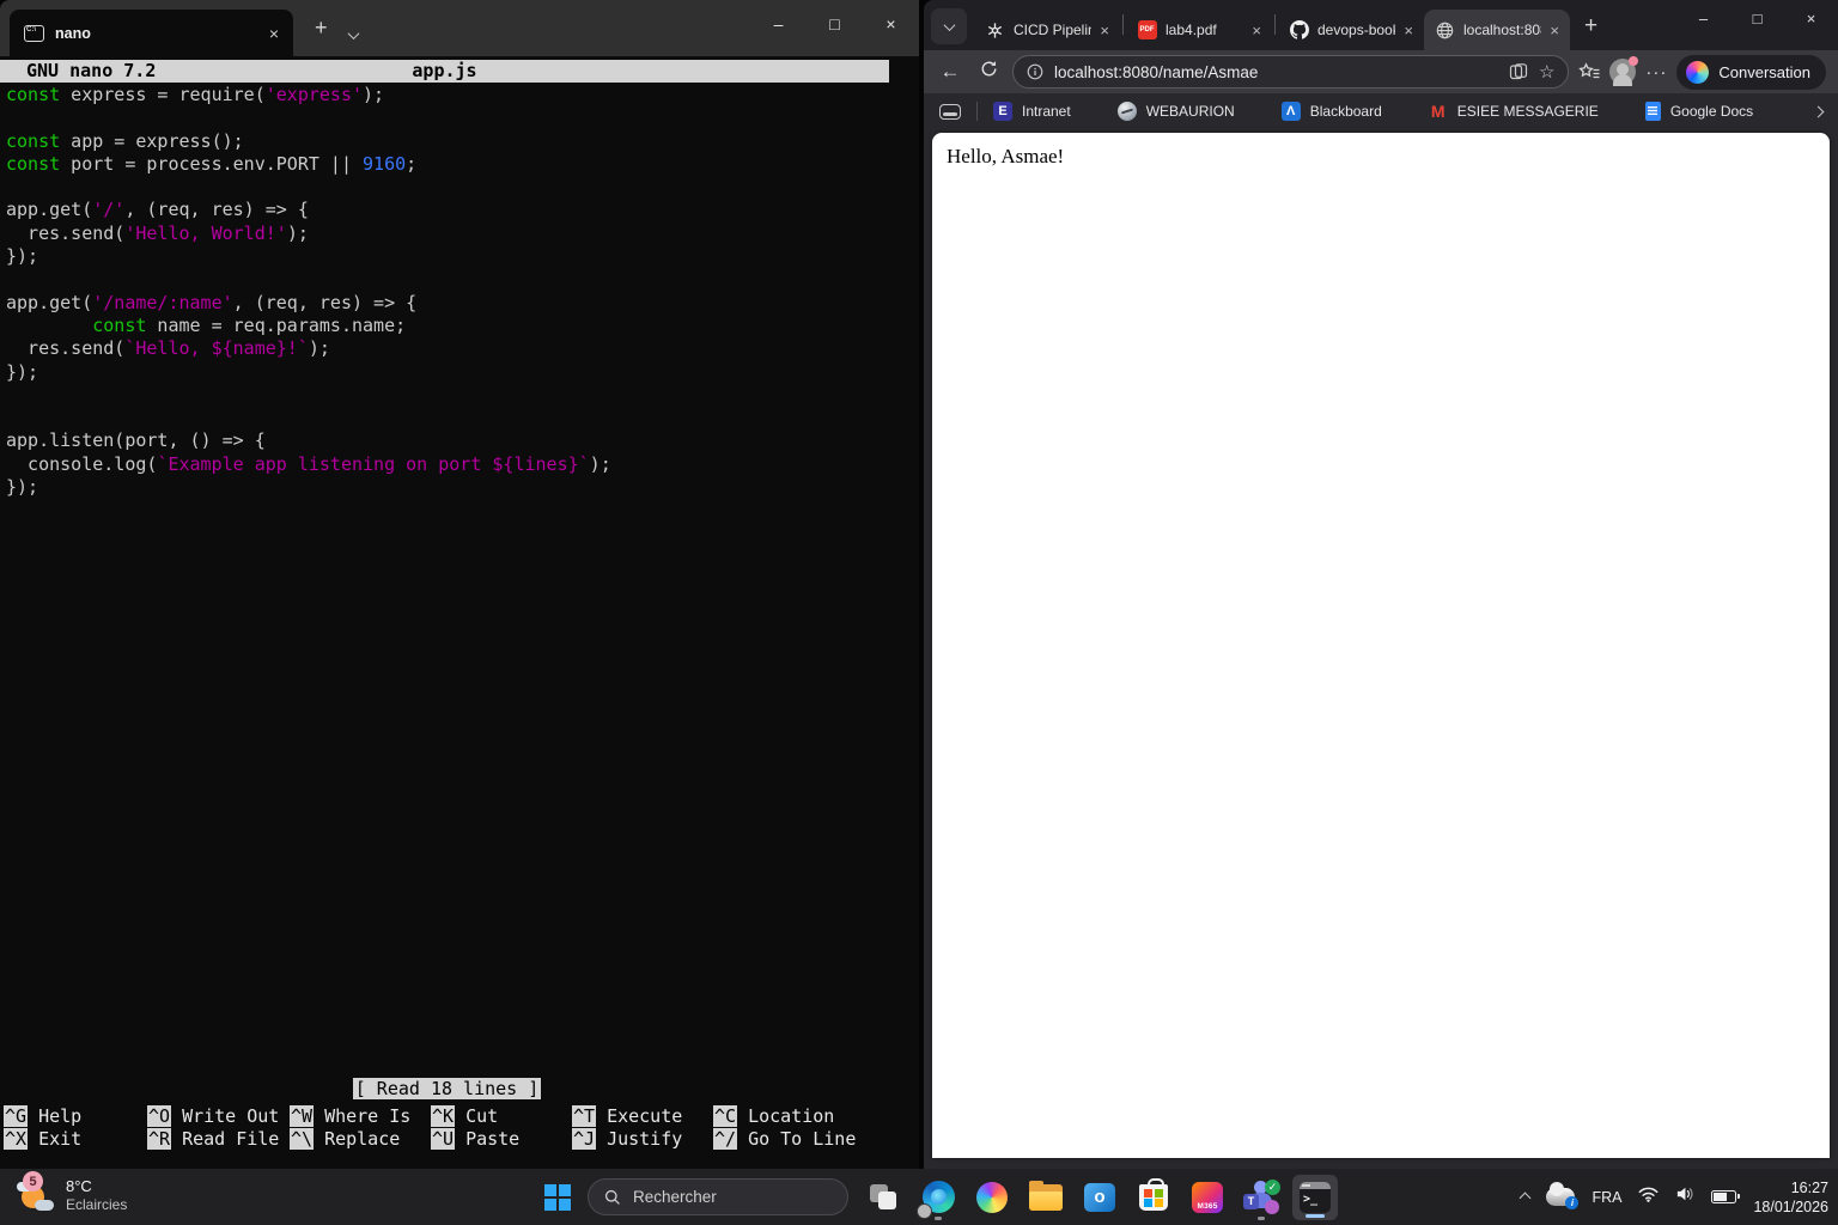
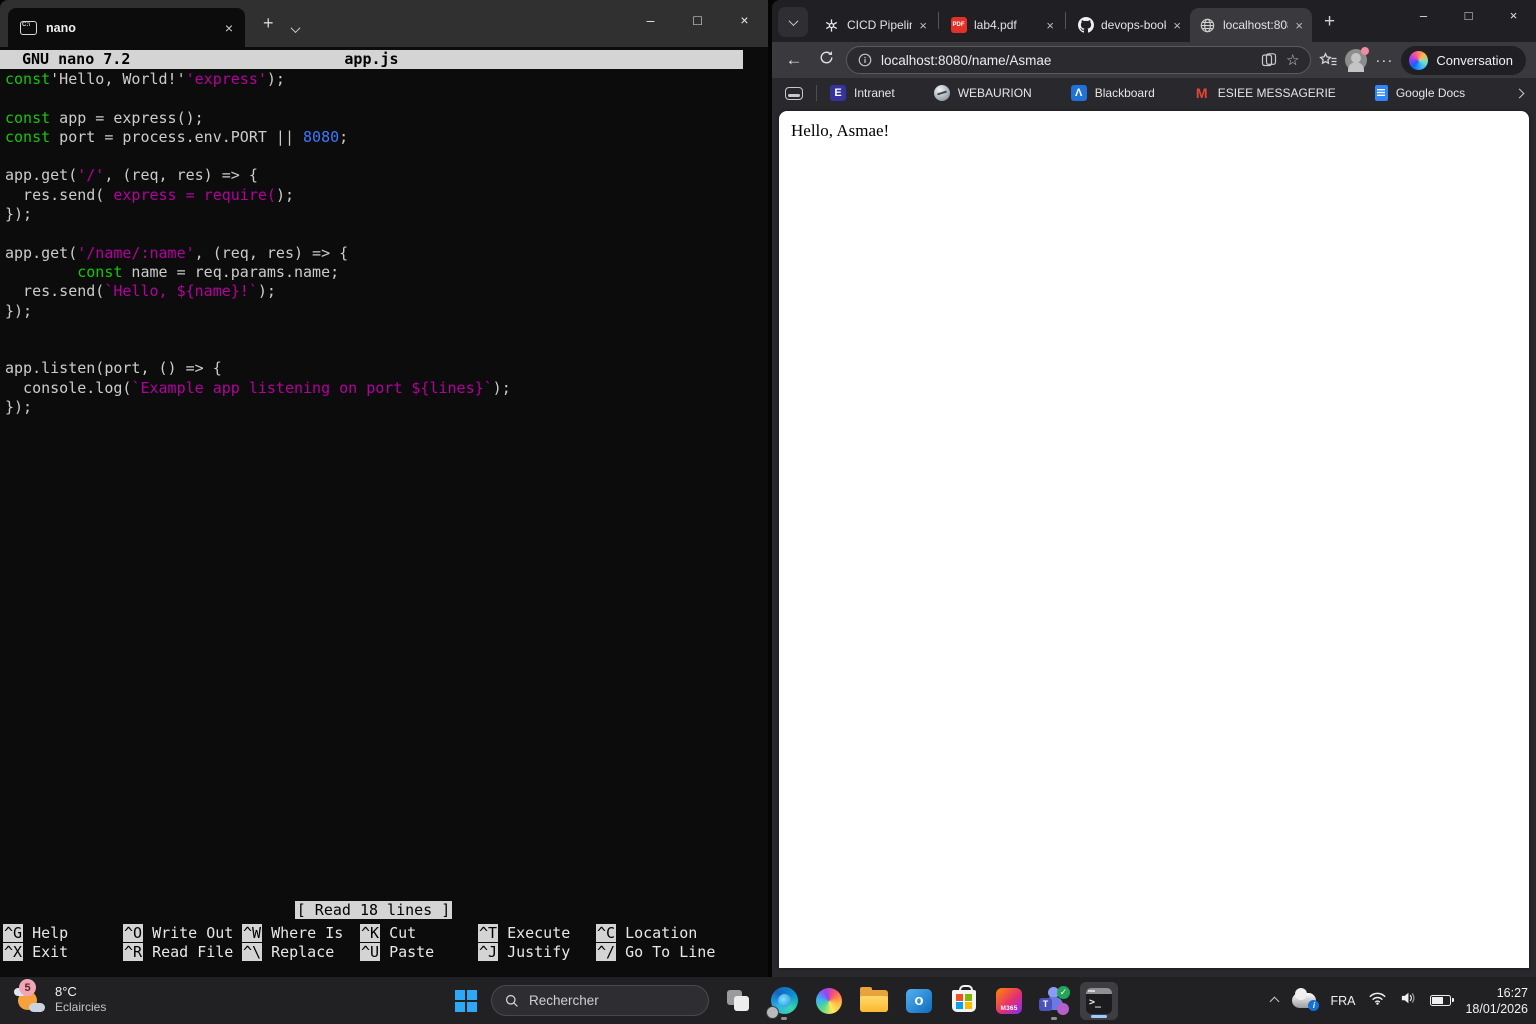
  nano
  ×
  +
  –
  □
  ×
  GNU nano 7.2
  app.js
- const express = require('express');
+ const'Hello, World!''express');
  const app = express();
- const port = process.env.PORT || 9160;
+ const port = process.env.PORT || 8080;
  app.get('/', (req, res) => {
- res.send('Hello, World!');
+ res.send( express = require();
  });
  app.get('/name/:name', (req, res) => {
  const name = req.params.name;
  res.send(`Hello, ${name}!`);
  });
  app.listen(port, () => {
  console.log(`Example app listening on port ${lines}`);
  });
  [ Read 18 lines ]
  ^G Help
  ^O Write Out
  ^W Where Is
  ^K Cut
  ^T Execute
  ^C Location
  ^X Exit
  ^R Read File
  ^\ Replace
  ^U Paste
  ^J Justify
  ^/ Go To Line
  CICD Pipelin
  ×
  lab4.pdf
  ×
  devops-boo
  ×
  localhost:80
  ×
  +
  –
  □
  ×
  ←
  localhost:8080/name/Asmae
  ☆
  ···
  Conversation
  E
  Intranet
  WEBAURION
  Λ
  Blackboard
  M
  ESIEE MESSAGERIE
  Google Docs
  Hello, Asmae!
  5
  8°C
  Eclaircies
  Rechercher
  o
  T
  ✓
  >_
  i
  FRA
  16:27
  18/01/2026
